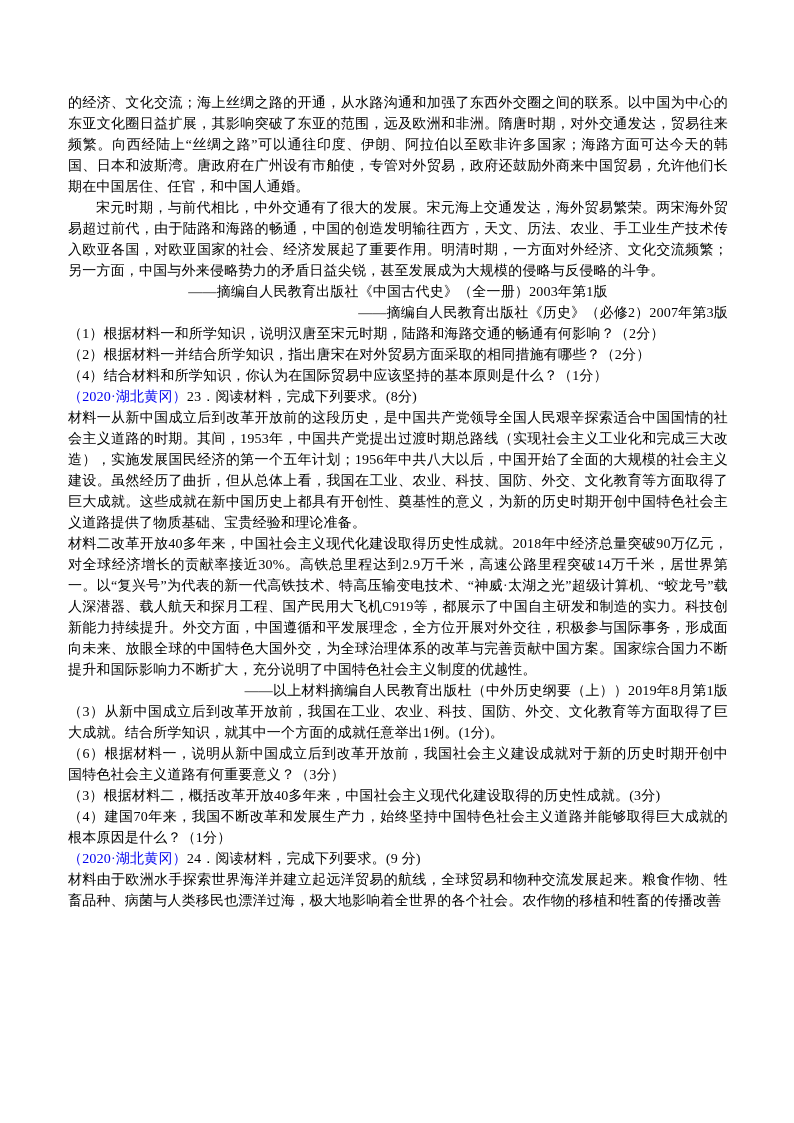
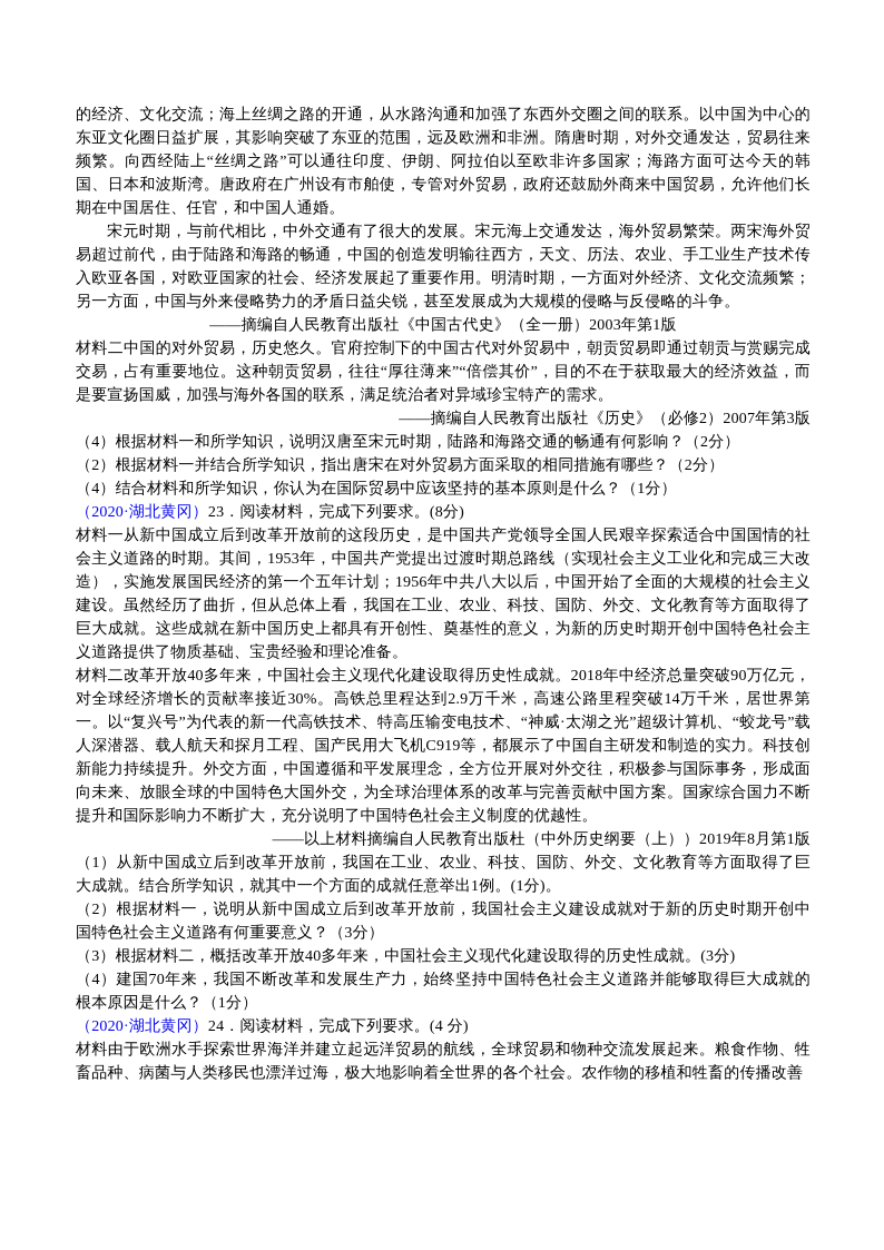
  的经济、文化交流；海上丝绸之路的开通，从水路沟通和加强了东西外交圈之间的联系。以中国为中心的东亚文化圈日益扩展，其影响突破了东亚的范围，远及欧洲和非洲。隋唐时期，对外交通发达，贸易往来频繁。向西经陆上“丝绸之路”可以通往印度、伊朗、阿拉伯以至欧非许多国家；海路方面可达今天的韩国、日本和波斯湾。唐政府在广州设有市舶使，专管对外贸易，政府还鼓励外商来中国贸易，允许他们长期在中国居住、任官，和中国人通婚。
  宋元时期，与前代相比，中外交通有了很大的发展。宋元海上交通发达，海外贸易繁荣。两宋海外贸易超过前代，由于陆路和海路的畅通，中国的创造发明输往西方，天文、历法、农业、手工业生产技术传入欧亚各国，对欧亚国家的社会、经济发展起了重要作用。明清时期，一方面对外经济、文化交流频繁；另一方面，中国与外来侵略势力的矛盾日益尖锐，甚至发展成为大规模的侵略与反侵略的斗争。
  ——摘编自人民教育出版社《中国古代史》（全一册）2003年第1版
+ 材料二中国的对外贸易，历史悠久。官府控制下的中国古代对外贸易中，朝贡贸易即通过朝贡与赏赐完成交易，占有重要地位。这种朝贡贸易，往往“厚往薄来”“倍偿其价”，目的不在于获取最大的经济效益，而是要宣扬国威，加强与海外各国的联系，满足统治者对异域珍宝特产的需求。
  ——摘编自人民教育出版社《历史》（必修2）2007年第3版
- （1）根据材料一和所学知识，说明汉唐至宋元时期，陆路和海路交通的畅通有何影响？（2分）
+ （4）根据材料一和所学知识，说明汉唐至宋元时期，陆路和海路交通的畅通有何影响？（2分）
  （2）根据材料一并结合所学知识，指出唐宋在对外贸易方面采取的相同措施有哪些？（2分）
  （4）结合材料和所学知识，你认为在国际贸易中应该坚持的基本原则是什么？（1分）
  （2020·湖北黄冈）23．阅读材料，完成下列要求。(8分)
  材料一从新中国成立后到改革开放前的这段历史，是中国共产党领导全国人民艰辛探索适合中国国情的社会主义道路的时期。其间，1953年，中国共产党提出过渡时期总路线（实现社会主义工业化和完成三大改造），实施发展国民经济的第一个五年计划；1956年中共八大以后，中国开始了全面的大规模的社会主义建设。虽然经历了曲折，但从总体上看，我国在工业、农业、科技、国防、外交、文化教育等方面取得了巨大成就。这些成就在新中国历史上都具有开创性、奠基性的意义，为新的历史时期开创中国特色社会主义道路提供了物质基础、宝贵经验和理论准备。
  材料二改革开放40多年来，中国社会主义现代化建设取得历史性成就。2018年中经济总量突破90万亿元，对全球经济增长的贡献率接近30%。高铁总里程达到2.9万千米，高速公路里程突破14万千米，居世界第一。以“复兴号”为代表的新一代高铁技术、特高压输变电技术、“神威·太湖之光”超级计算机、“蛟龙号”载人深潜器、载人航天和探月工程、国产民用大飞机C919等，都展示了中国自主研发和制造的实力。科技创新能力持续提升。外交方面，中国遵循和平发展理念，全方位开展对外交往，积极参与国际事务，形成面向未来、放眼全球的中国特色大国外交，为全球治理体系的改革与完善贡献中国方案。国家综合国力不断提升和国际影响力不断扩大，充分说明了中国特色社会主义制度的优越性。
  ——以上材料摘编自人民教育出版杜（中外历史纲要（上））2019年8月第1版
- （3）从新中国成立后到改革开放前，我国在工业、农业、科技、国防、外交、文化教育等方面取得了巨大成就。结合所学知识，就其中一个方面的成就任意举出1例。(1分)。
+ （1）从新中国成立后到改革开放前，我国在工业、农业、科技、国防、外交、文化教育等方面取得了巨大成就。结合所学知识，就其中一个方面的成就任意举出1例。(1分)。
- （6）根据材料一，说明从新中国成立后到改革开放前，我国社会主义建设成就对于新的历史时期开创中国特色社会主义道路有何重要意义？（3分）
+ （2）根据材料一，说明从新中国成立后到改革开放前，我国社会主义建设成就对于新的历史时期开创中国特色社会主义道路有何重要意义？（3分）
  （3）根据材料二，概括改革开放40多年来，中国社会主义现代化建设取得的历史性成就。(3分)
  （4）建国70年来，我国不断改革和发展生产力，始终坚持中国特色社会主义道路并能够取得巨大成就的根本原因是什么？（1分）
- （2020·湖北黄冈）24．阅读材料，完成下列要求。(9 分)
+ （2020·湖北黄冈）24．阅读材料，完成下列要求。(4 分)
  材料由于欧洲水手探索世界海洋并建立起远洋贸易的航线，全球贸易和物种交流发展起来。粮食作物、牲畜品种、病菌与人类移民也漂洋过海，极大地影响着全世界的各个社会。农作物的移植和牲畜的传播改善
